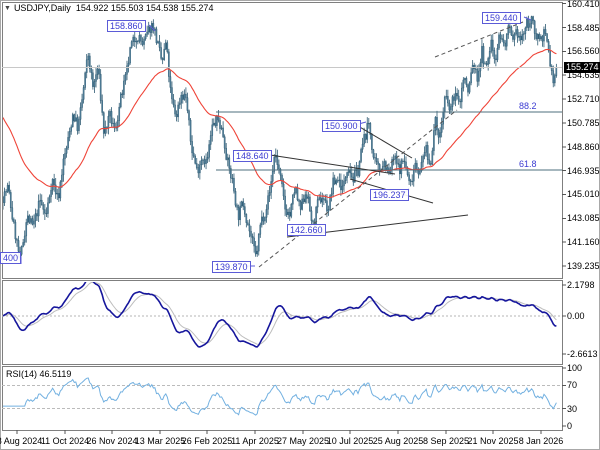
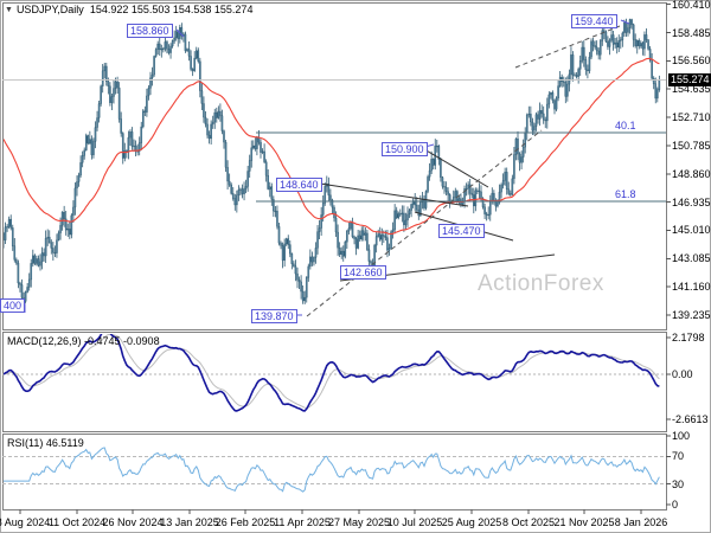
  USDJPY,Daily 154.922 155.503 154.538 155.274
+ MACD(12,26,9) -0.4745 -0.0908
- RSI(14) 46.5119
+ RSI(11) 46.5119
+ ActionForex
  155.274
- 88.2
+ 40.1
  61.8
  158.860
  159.440
  150.900
  148.640
- 196.237
+ 145.470
  142.660
  139.870
  400
  160.410
  158.485
  156.560
  154.635
  152.710
  150.785
  148.860
  146.935
  145.010
  143.085
  141.160
  139.235
  2.1798
  0.00
  -2.6613
  100
  70
  30
  0
  Aug 2024
  11 Oct 2024
  26 Nov 2024
- 13 Mar 2025
+ 13 Jan 2025
  26 Feb 2025
  11 Apr 2025
  27 May 2025
  10 Jul 2025
  25 Aug 2025
- 8 Sep 2025
+ 8 Oct 2025
  21 Nov 2025
  8 Jan 2026
